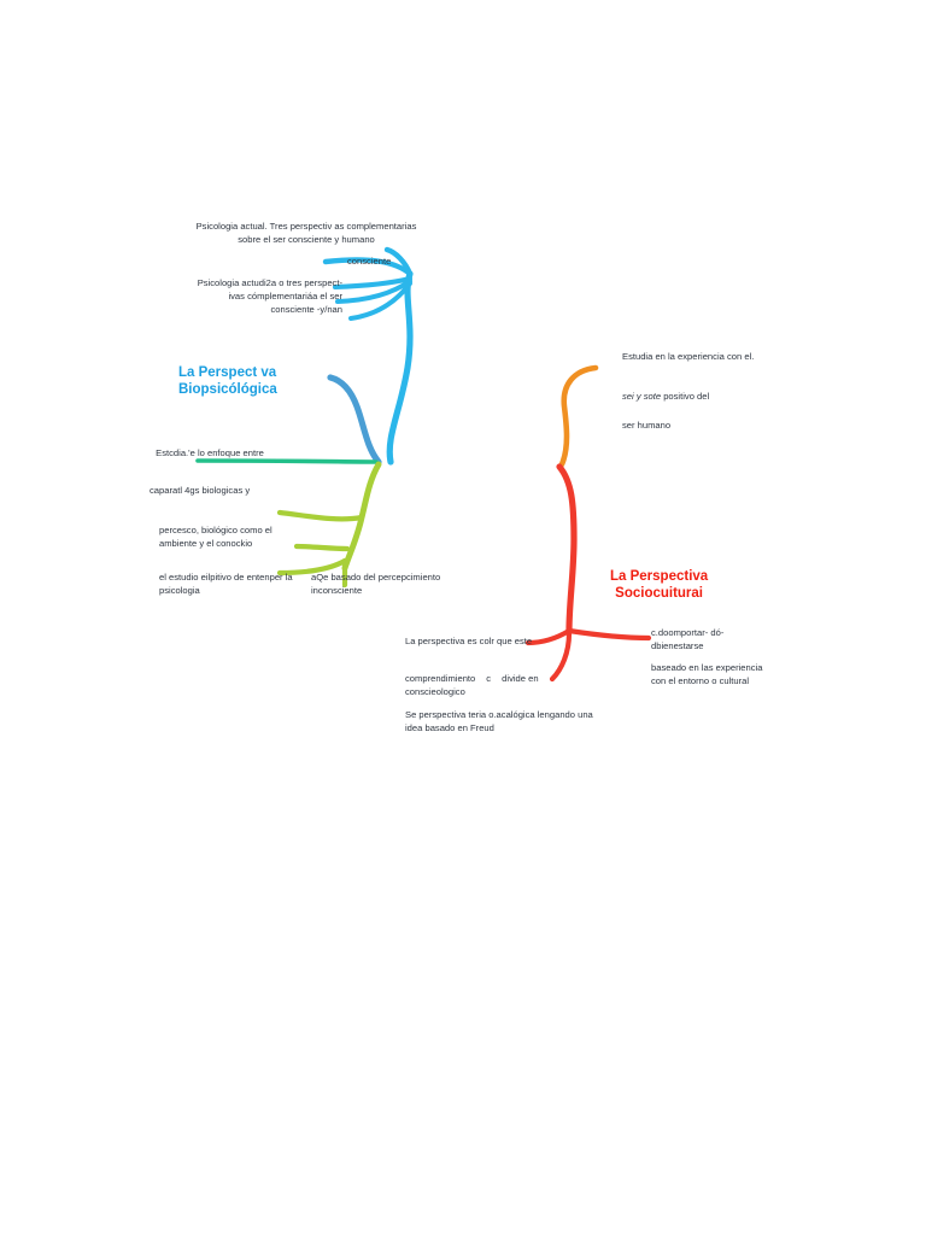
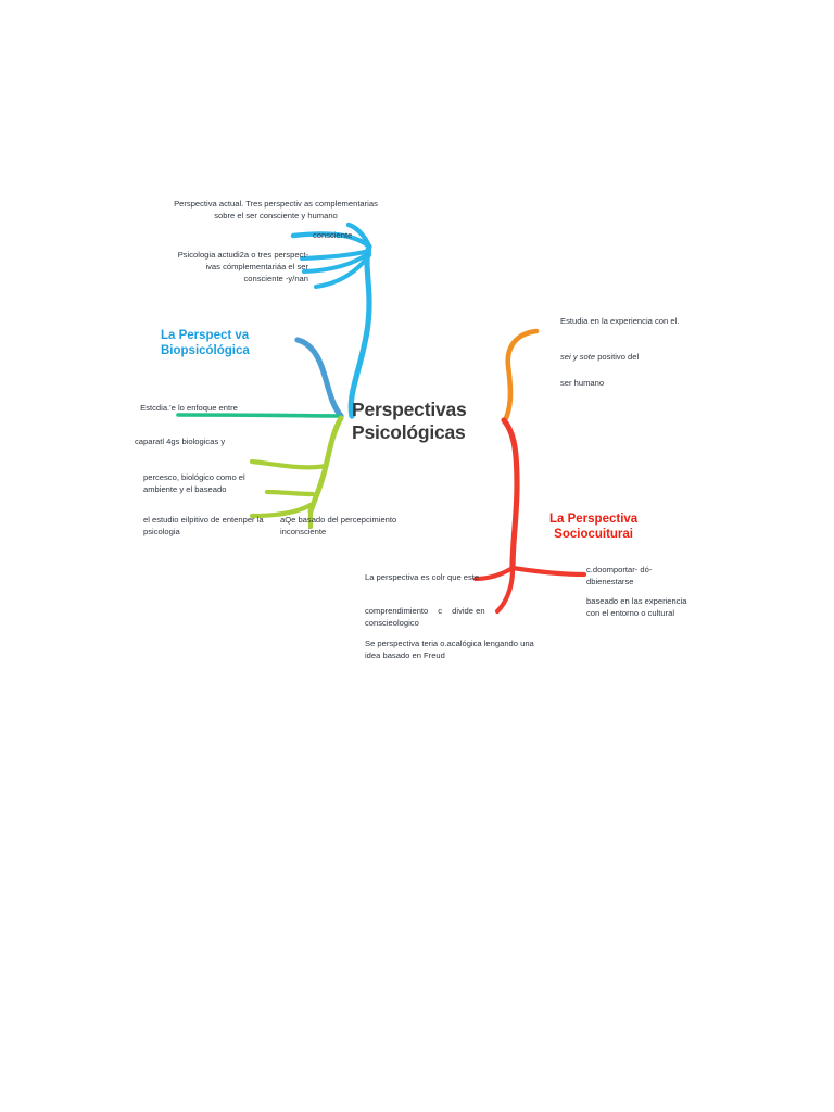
+ Perspectivas
+ Psicológicas
  La Perspect va
  Biopsicólógica
  La Perspectiva
  Sociocuiturai
- Psicologia actual. Tres perspectiv as complementarias sobre el ser consciente y humano
+ Perspectiva actual. Tres perspectiv as complementarias sobre el ser consciente y humano
  consciente
  Psicologia actudi2a o tres perspect- ivas cómplementariáa el ser consciente -y/nan
  Estudia en la experiencia con el.
  sei y sote positivo del
  ser humano
  Estcdia.'e lo enfoque entre
  caparatl 4gs biologicas y
- percesco, biológico como el ambiente y el conockio
+ percesco, biológico como el ambiente y el baseado
  el estudio eilpitivo de entenper la psicologia
  aQe basado del percepcimiento inconsciente
  La perspectiva es colr que este
  comprendimiento c divide en
  conscieologico
  Se perspectiva teria o.acalógica lengando una idea basado en Freud
  c.doomportar- dó-dbienestarse
  baseado en las experiencia con el entorno o cultural
